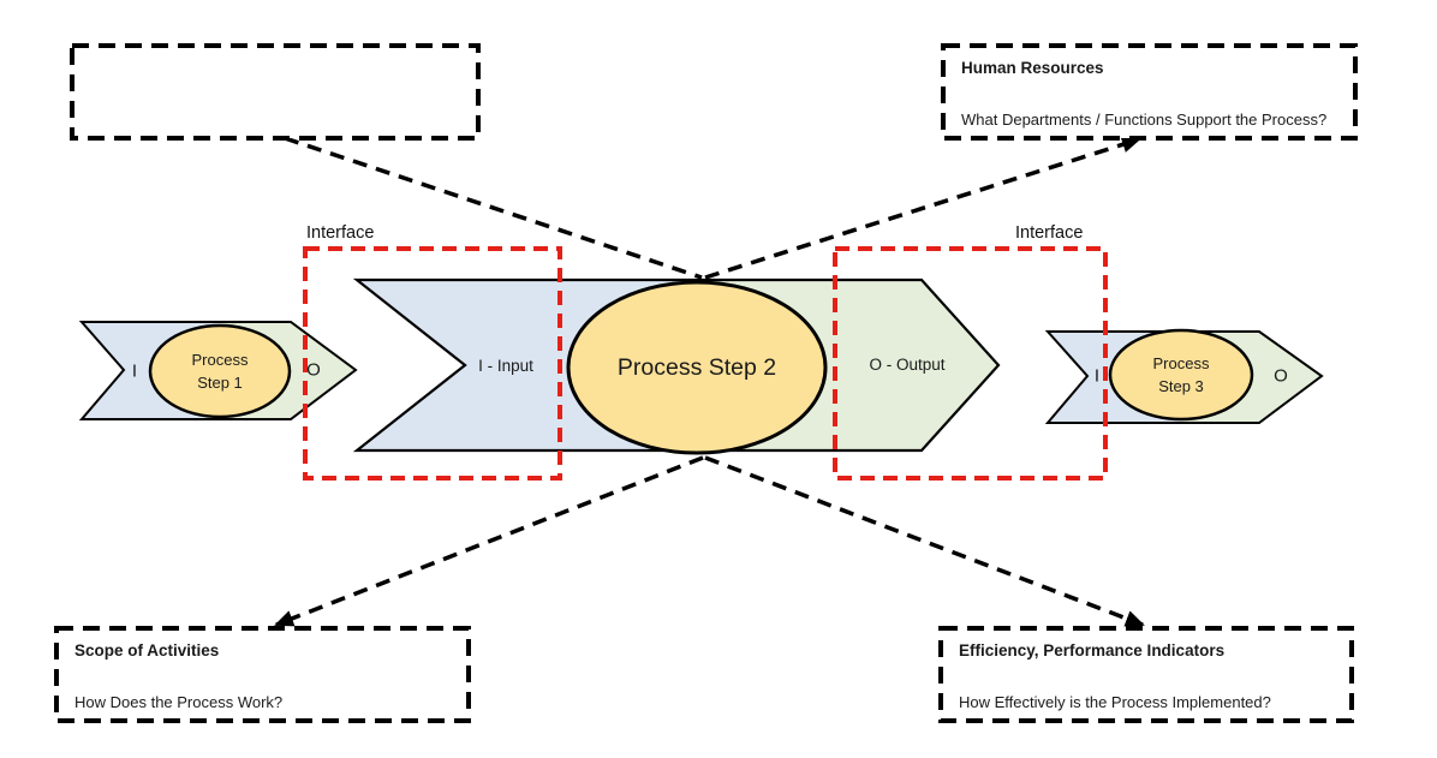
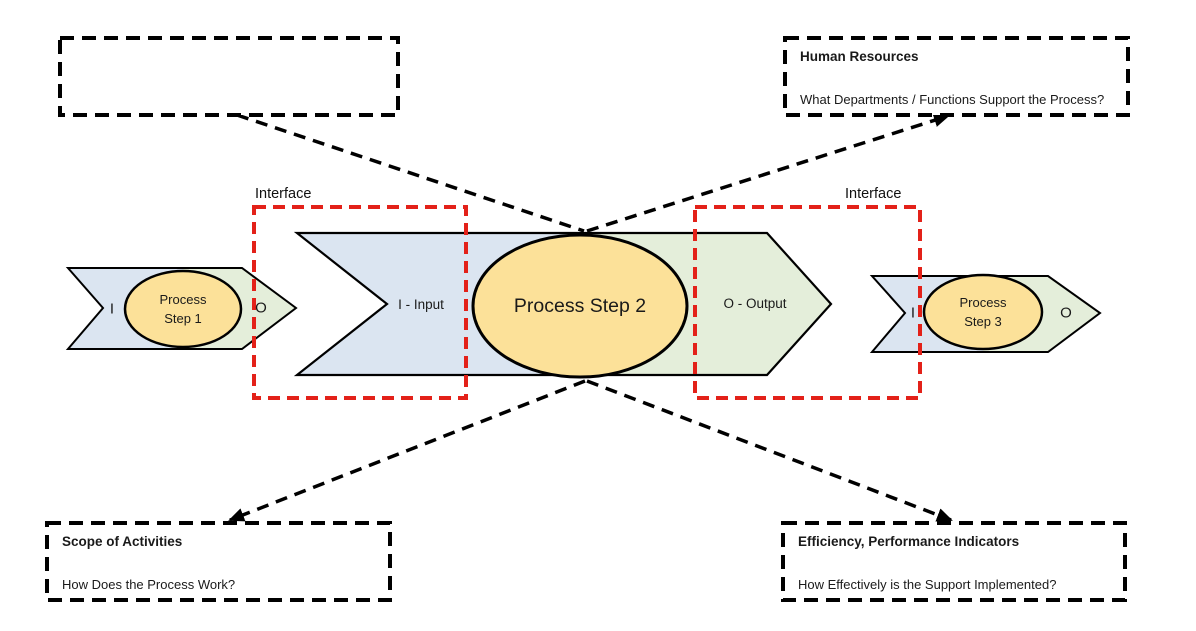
  Human Resources
  What Departments / Functions Support the Process?
  Scope of Activities
  How Does the Process Work?
  Efficiency, Performance Indicators
- How Effectively is the Process Implemented?
+ How Effectively is the Support Implemented?
  Interface
  Interface
  I
  Process
  Step 1
  O
  I - Input
  Process Step 2
  O - Output
  I
  Process
  Step 3
  O
